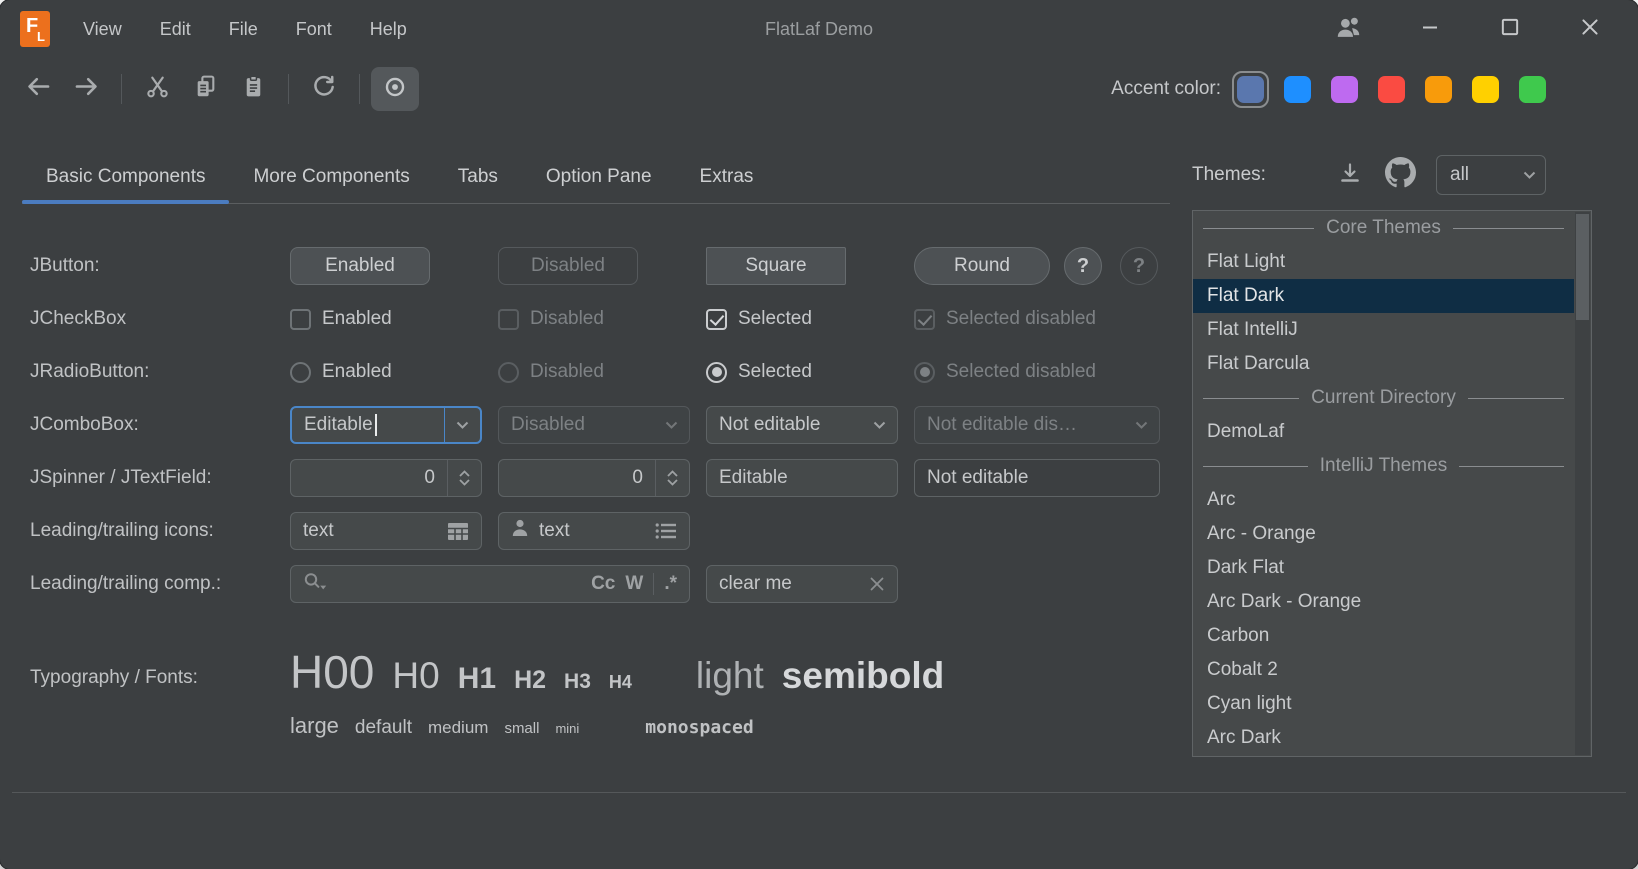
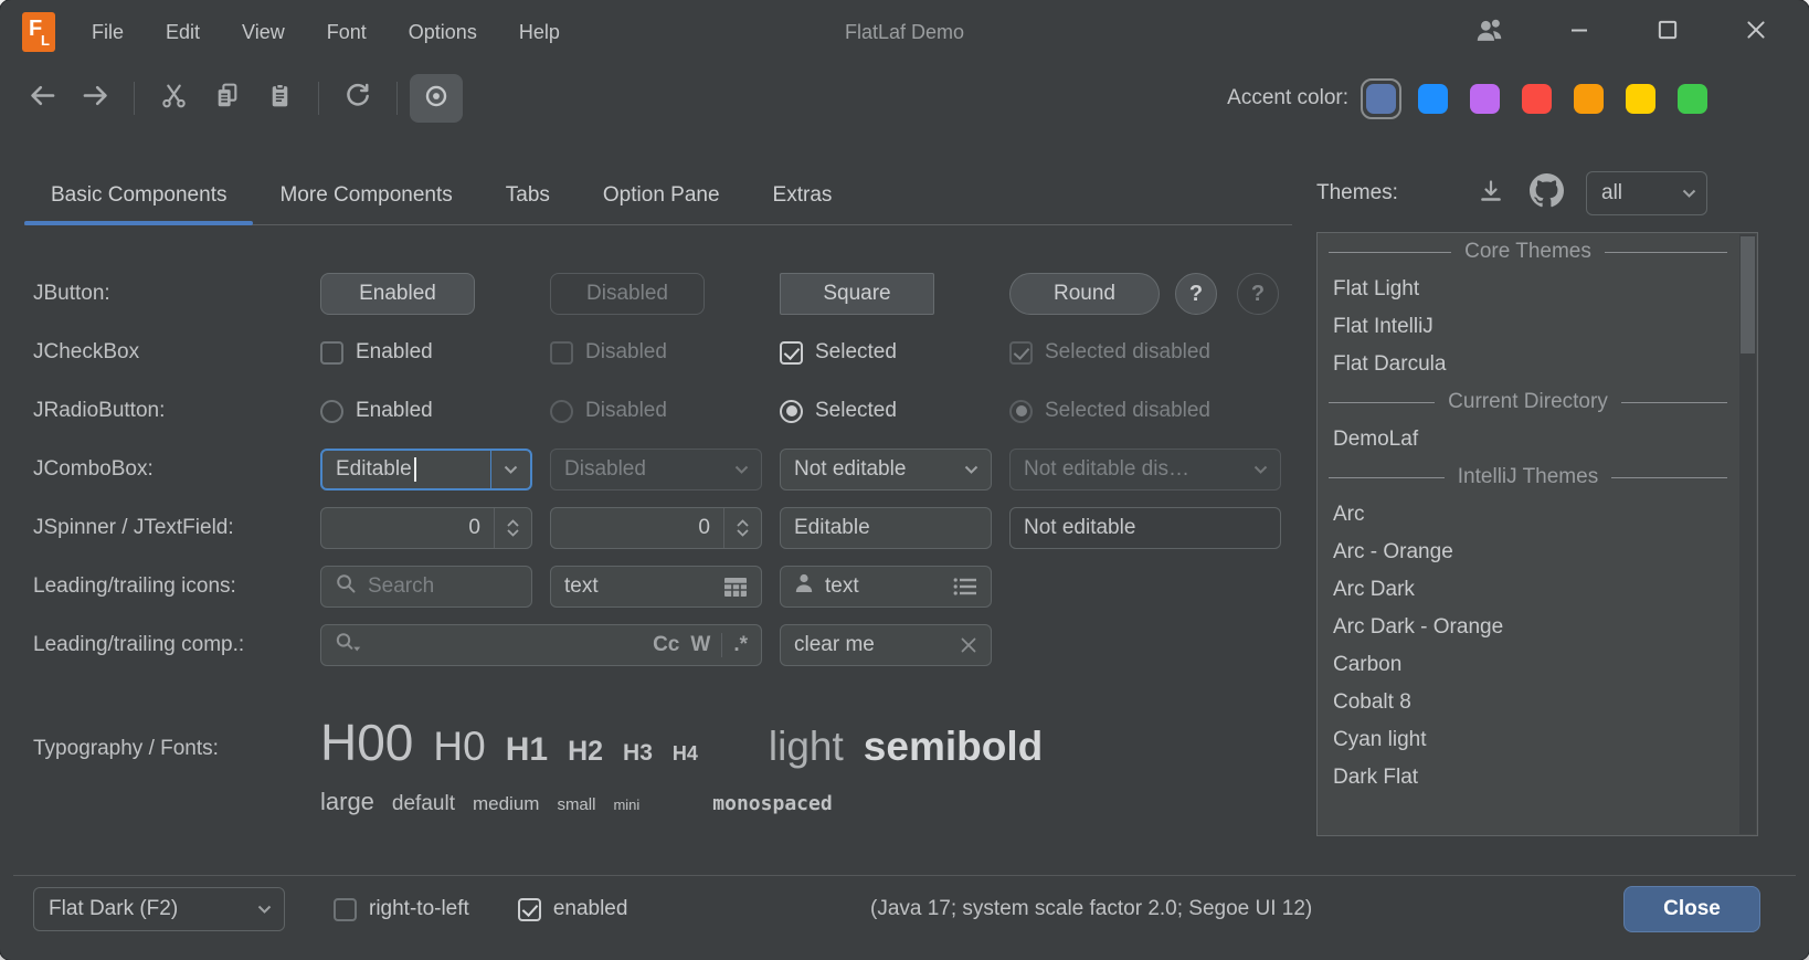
  F
  L
- View
+ File
  Edit
- File
+ View
  Font
+ Options
  Help
  FlatLaf Demo
  Accent color:
  Basic Components
  More Components
  Tabs
  Option Pane
  Extras
  Themes:
  all
  Core Themes
  Flat Light
- Flat Dark
  Flat IntelliJ
  Flat Darcula
  Current Directory
  DemoLaf
  IntelliJ Themes
  Arc
  Arc - Orange
- Dark Flat
+ Arc Dark
  Arc Dark - Orange
  Carbon
- Cobalt 2
+ Cobalt 8
  Cyan light
- Arc Dark
+ Dark Flat
  JButton:
  Enabled
  Disabled
  Square
  Round
  ?
  ?
  JCheckBox
  Enabled
  Disabled
  Selected
  Selected disabled
  JRadioButton:
  Enabled
  Disabled
  Selected
  Selected disabled
  JComboBox:
  Editable
  Disabled
  Not editable
  Not editable dis…
  JSpinner / JTextField:
  0
  0
  Editable
  Not editable
  Leading/trailing icons:
+ Search
  text
  text
  Leading/trailing comp.:
  Cc
  W
  .*
  clear me
  Typography / Fonts:
  H00
  H0
  H1
  H2
  H3
  H4
  light
  semibold
  large
  default
  medium
  small
  mini
  monospaced
+ Flat Dark (F2)
+ right-to-left
+ enabled
+ (Java 17; system scale factor 2.0; Segoe UI 12)
+ Close
